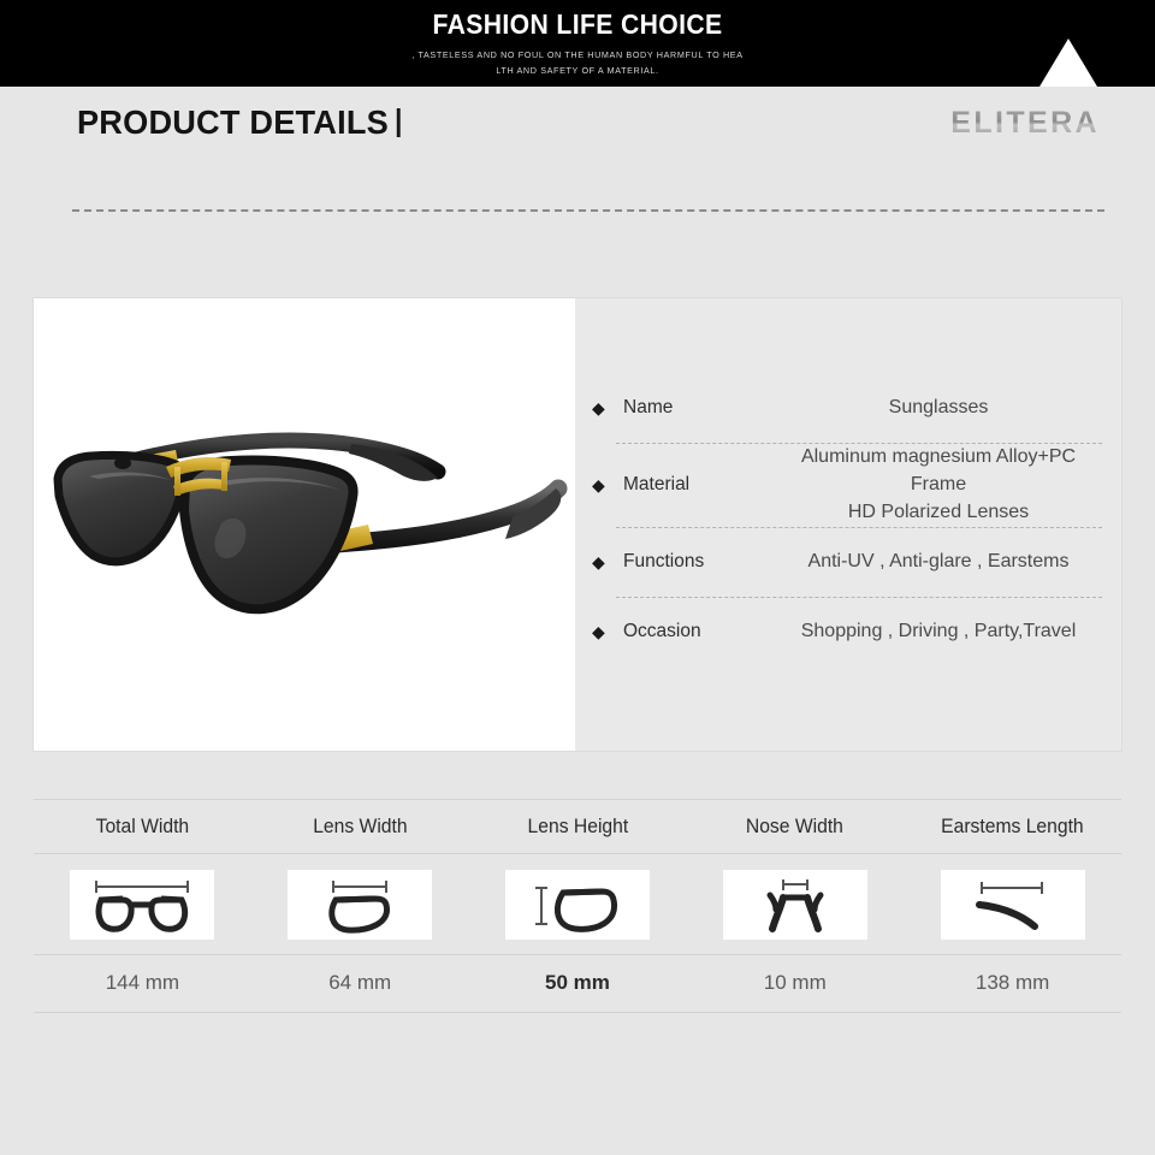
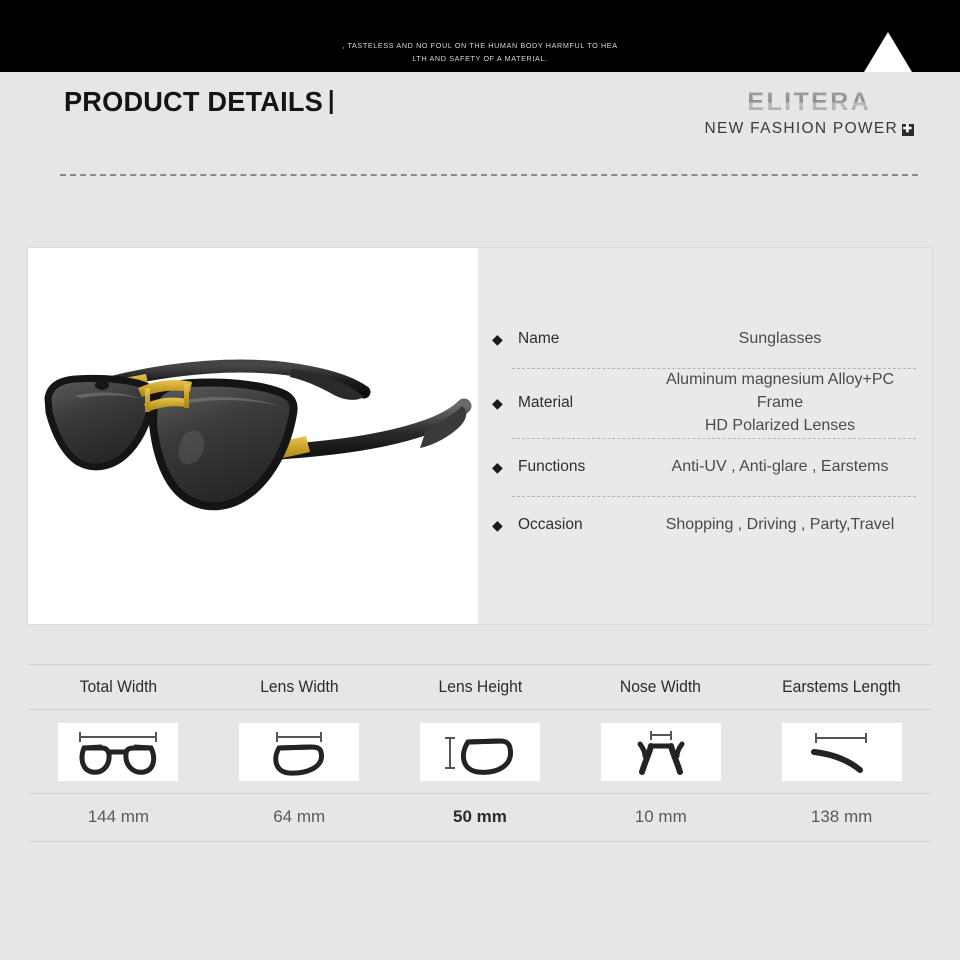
- FASHION LIFE CHOICE
  , TASTELESS AND NO FOUL ON THE HUMAN BODY HARMFUL TO HEA
  LTH AND SAFETY OF A MATERIAL.
  PRODUCT DETAILS
  ELITERA
+ NEW FASHION POWER ✚
  ◆
  Name
  Sunglasses
  ◆
  Material
  Aluminum magnesium Alloy+PC Frame
  HD Polarized Lenses
  ◆
  Functions
  Anti-UV , Anti-glare , Earstems
  ◆
  Occasion
  Shopping , Driving , Party,Travel
  Total Width
  Lens Width
  Lens Height
  Nose Width
  Earstems Length
  144 mm
  64 mm
  50 mm
  10 mm
  138 mm
